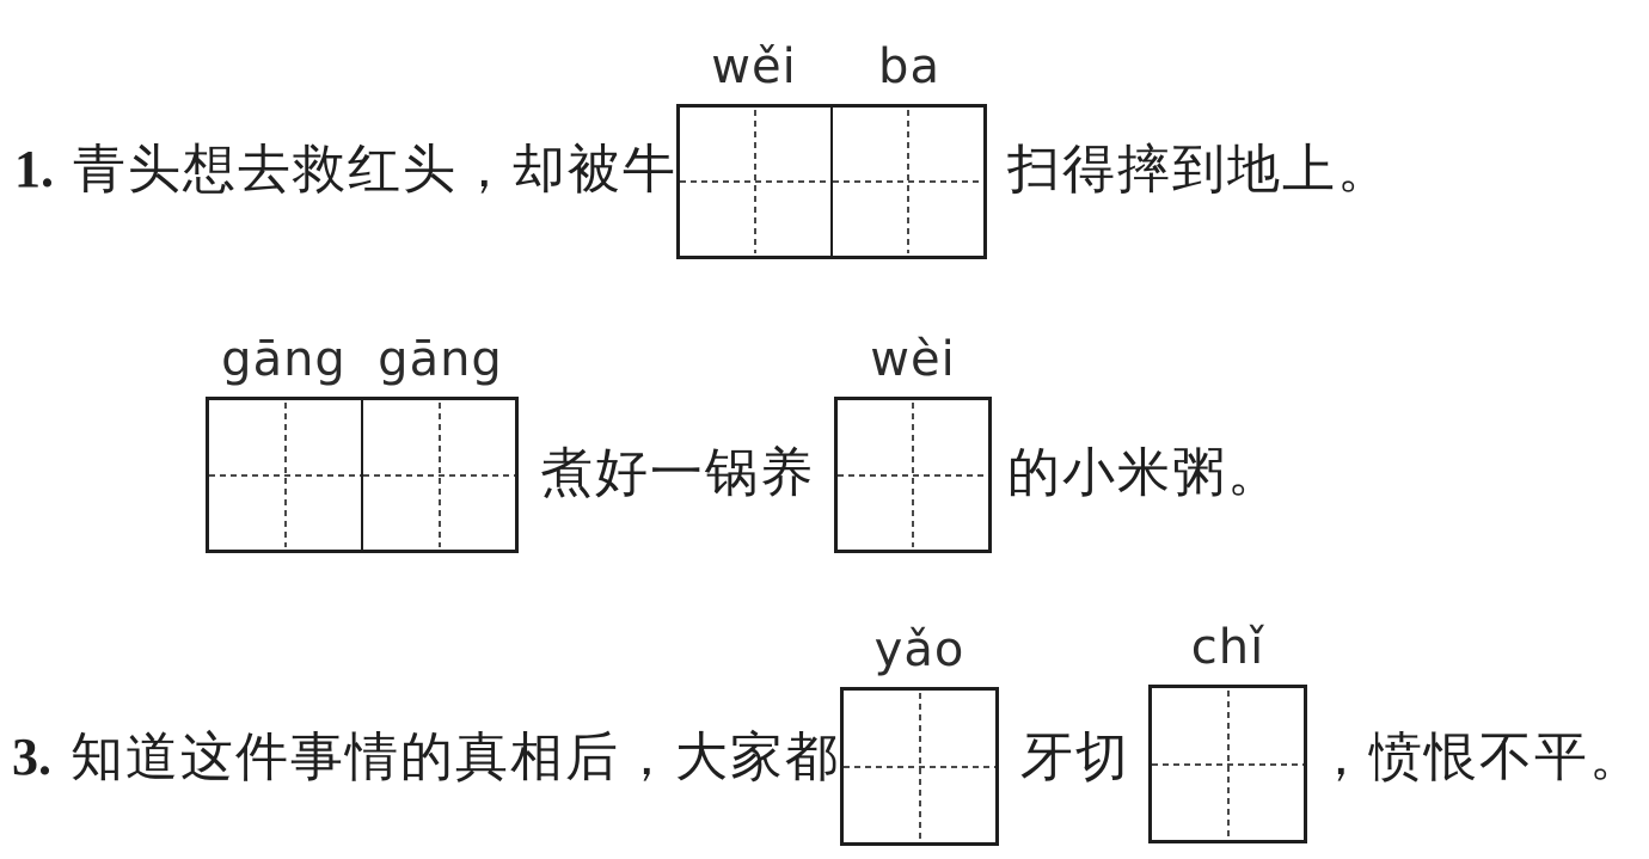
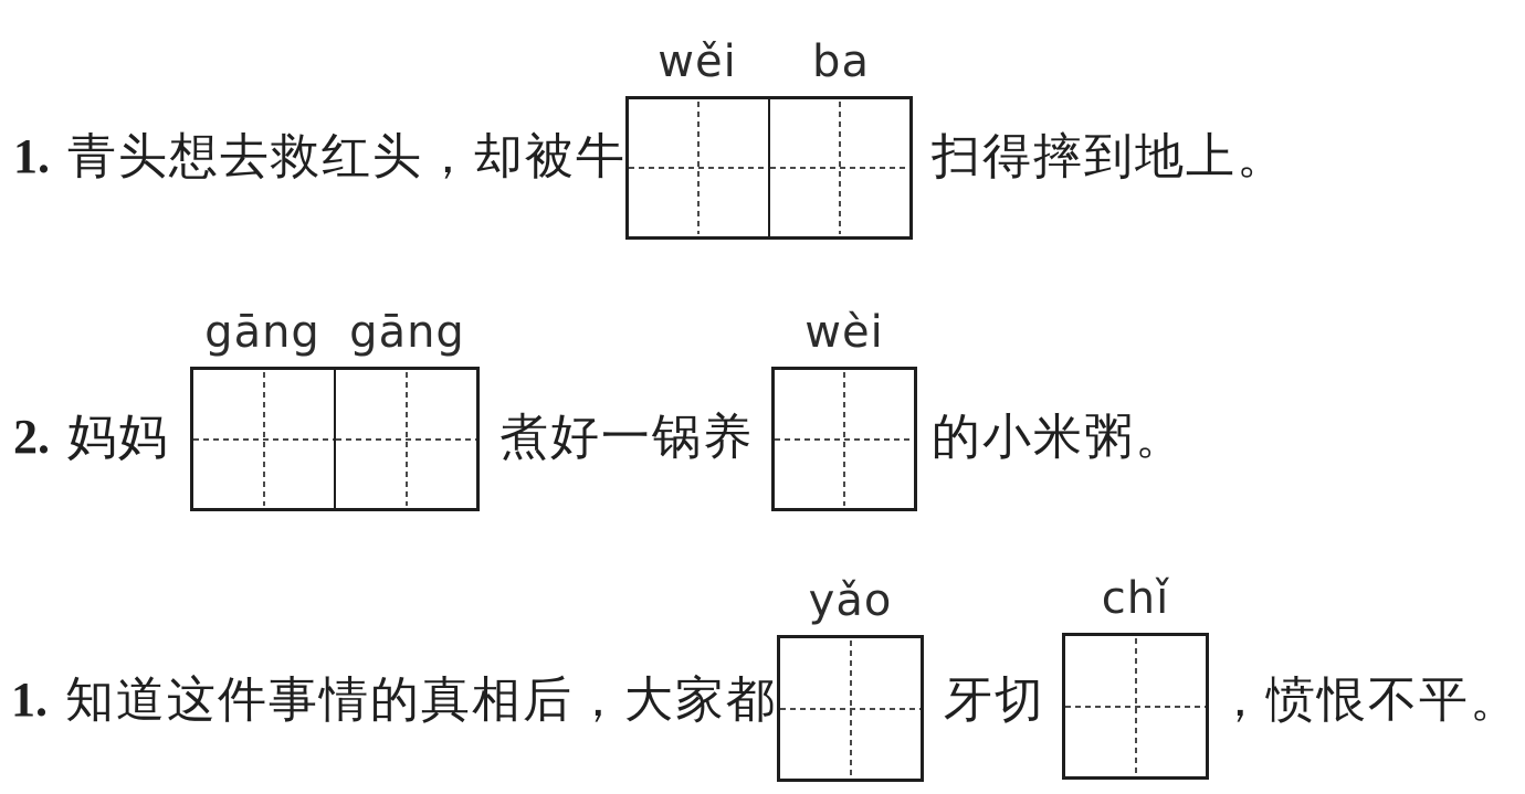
  1. 青头想去救红头，却被牛
  wěi
  ba
  扫得摔到地上。
+ 2. 妈妈
  gāng
  gāng
  煮好一锅养
  wèi
  的小米粥。
- 3. 知道这件事情的真相后，大家都
+ 1. 知道这件事情的真相后，大家都
  yǎo
  牙切
  chǐ
  ，愤恨不平。
